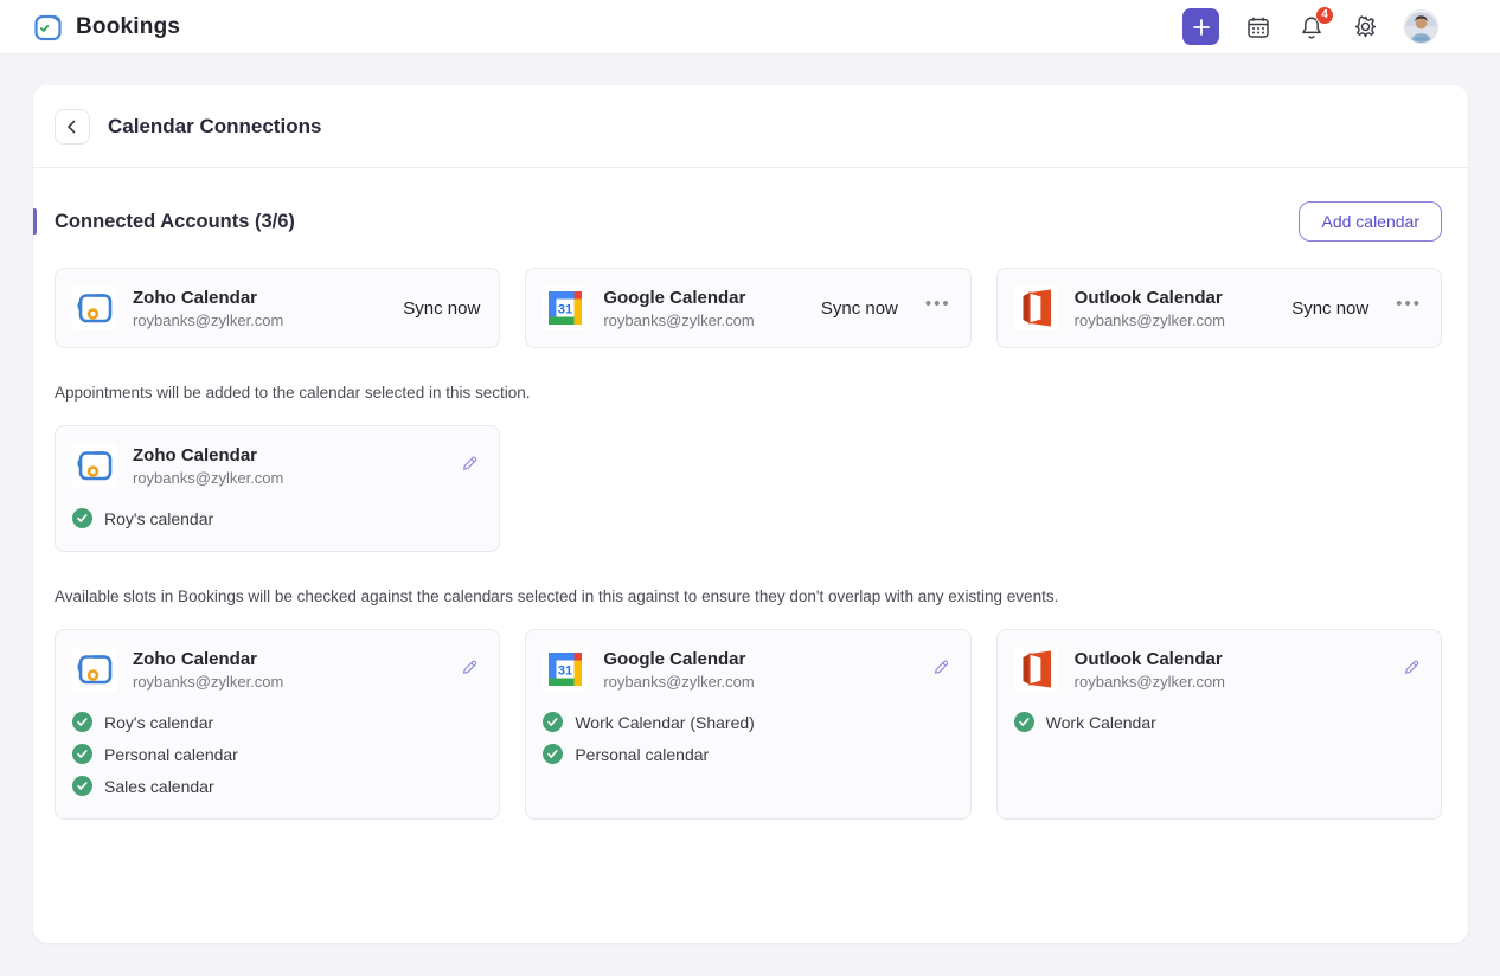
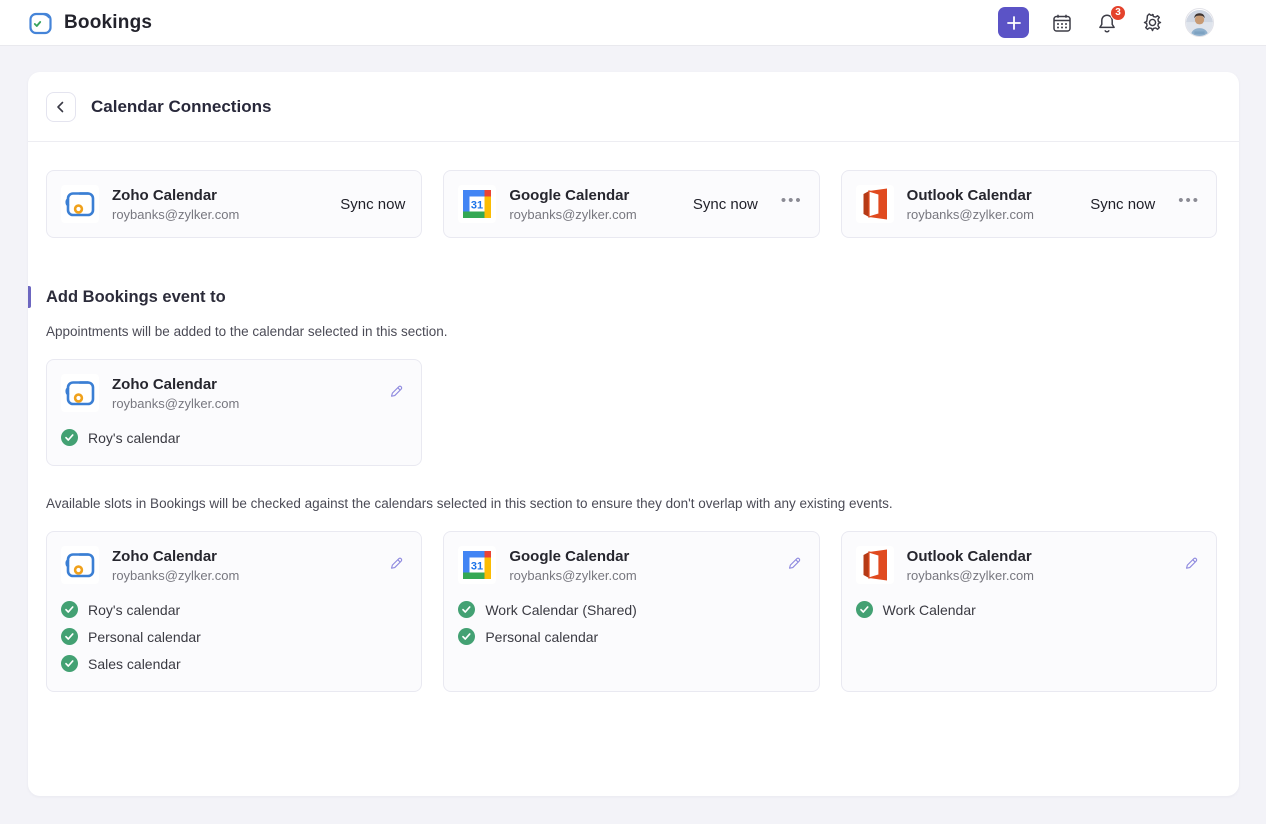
  Bookings
- 4
+ 3
  Calendar Connections
- Connected Accounts (3/6)
- Add calendar
  Zoho Calendar
  roybanks@zylker.com
  Sync now
  31
  Google Calendar
  roybanks@zylker.com
  Sync now
  •••
  Outlook Calendar
  roybanks@zylker.com
  Sync now
  •••
+ Add Bookings event to
  Appointments will be added to the calendar selected in this section.
  Zoho Calendar
  roybanks@zylker.com
  Roy's calendar
- Available slots in Bookings will be checked against the calendars selected in this against to ensure they don't overlap with any existing events.
+ Available slots in Bookings will be checked against the calendars selected in this section to ensure they don't overlap with any existing events.
  Zoho Calendar
  roybanks@zylker.com
  Roy's calendar
  Personal calendar
  Sales calendar
  31
  Google Calendar
  roybanks@zylker.com
  Work Calendar (Shared)
  Personal calendar
  Outlook Calendar
  roybanks@zylker.com
  Work Calendar
